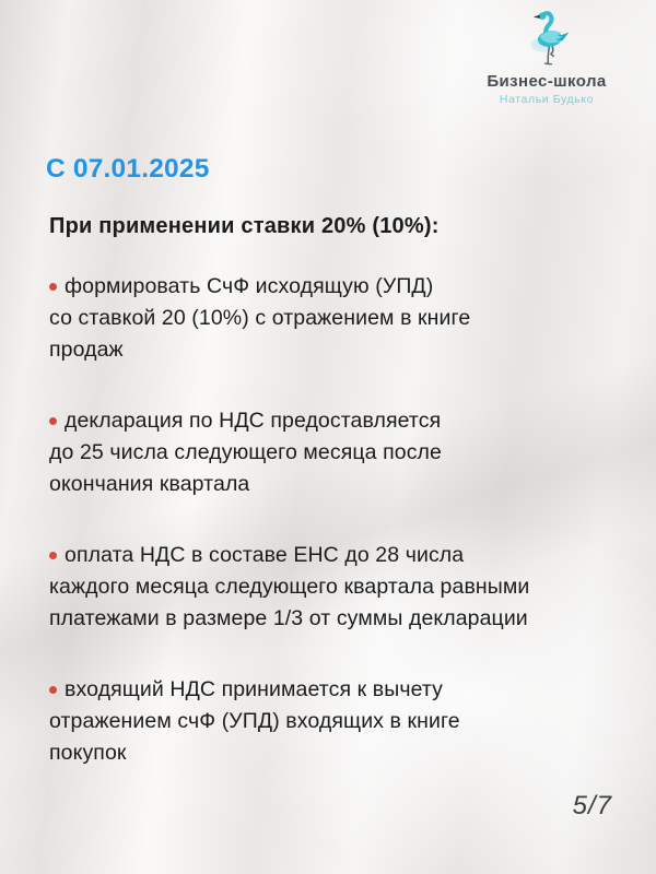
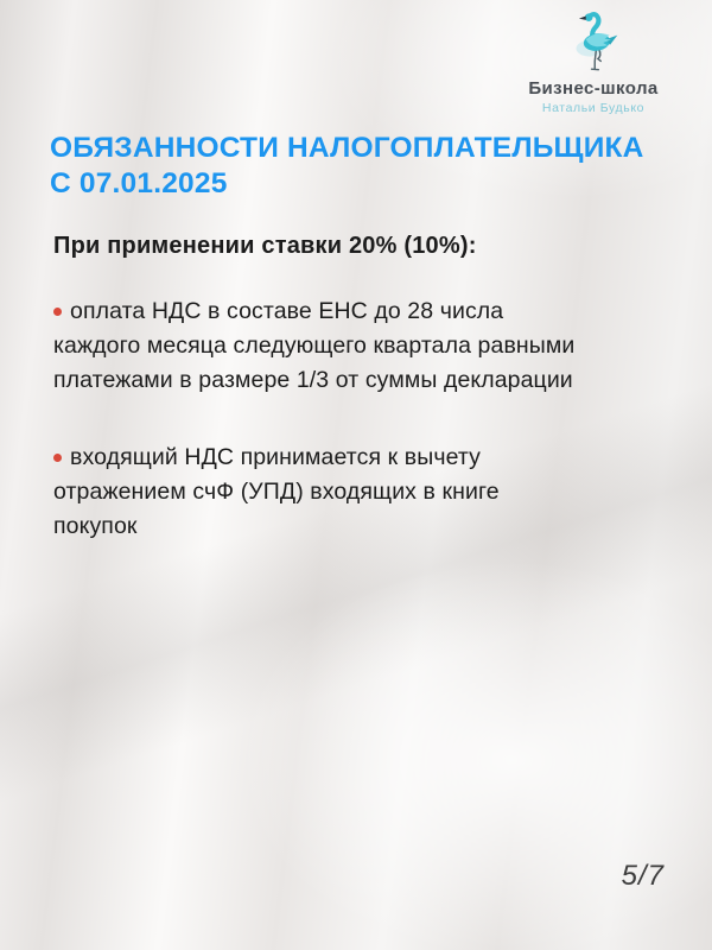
  Бизнес-школа
  Натальи Будько
+ ОБЯЗАННОСТИ НАЛОГОПЛАТЕЛЬЩИКА
  С 07.01.2025
  При применении ставки 20% (10%):
- формировать СчФ исходящую (УПД)
- со ставкой 20 (10%) с отражением в книге
- продаж
- декларация по НДС предоставляется
- до 25 числа следующего месяца после
- окончания квартала
  оплата НДС в составе ЕНС до 28 числа
  каждого месяца следующего квартала равными
  платежами в размере 1/3 от суммы декларации
  входящий НДС принимается к вычету
  отражением счФ (УПД) входящих в книге
  покупок
  5/7
